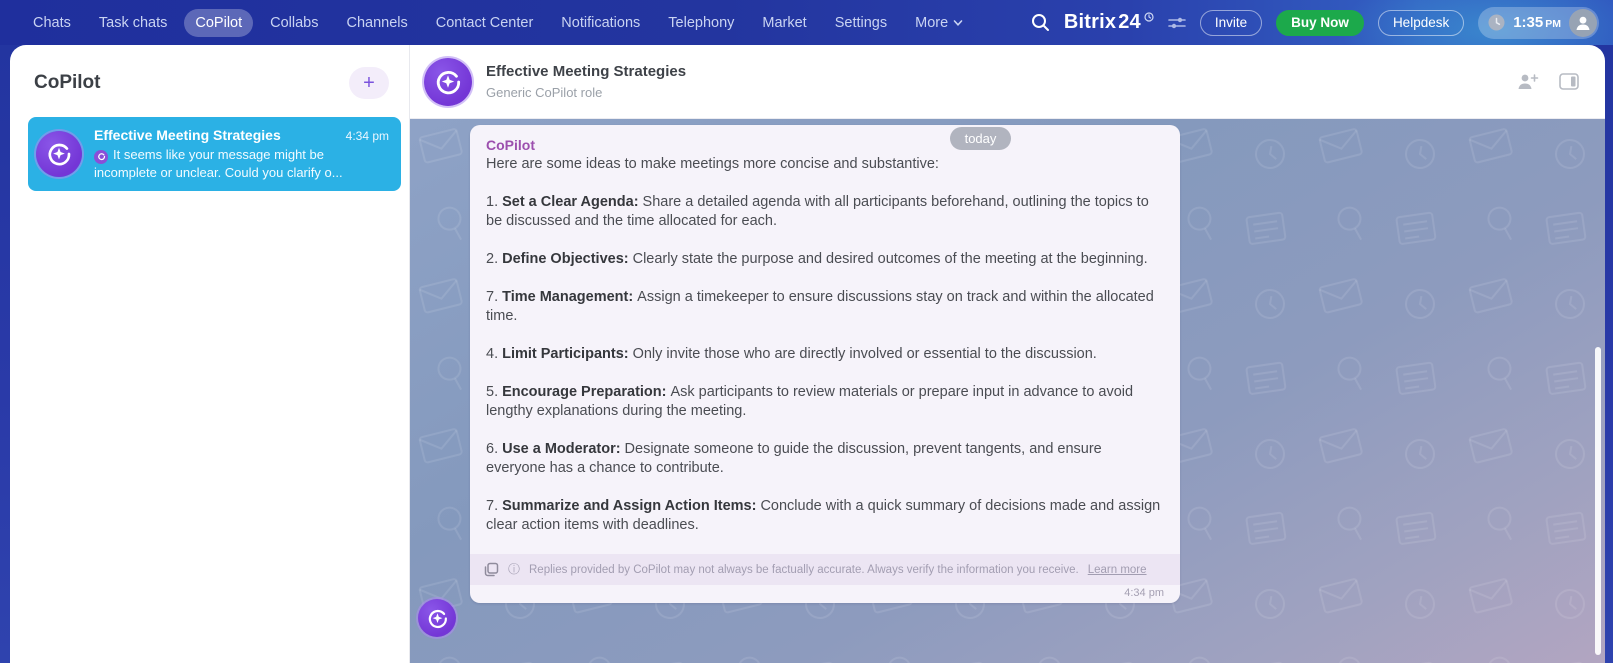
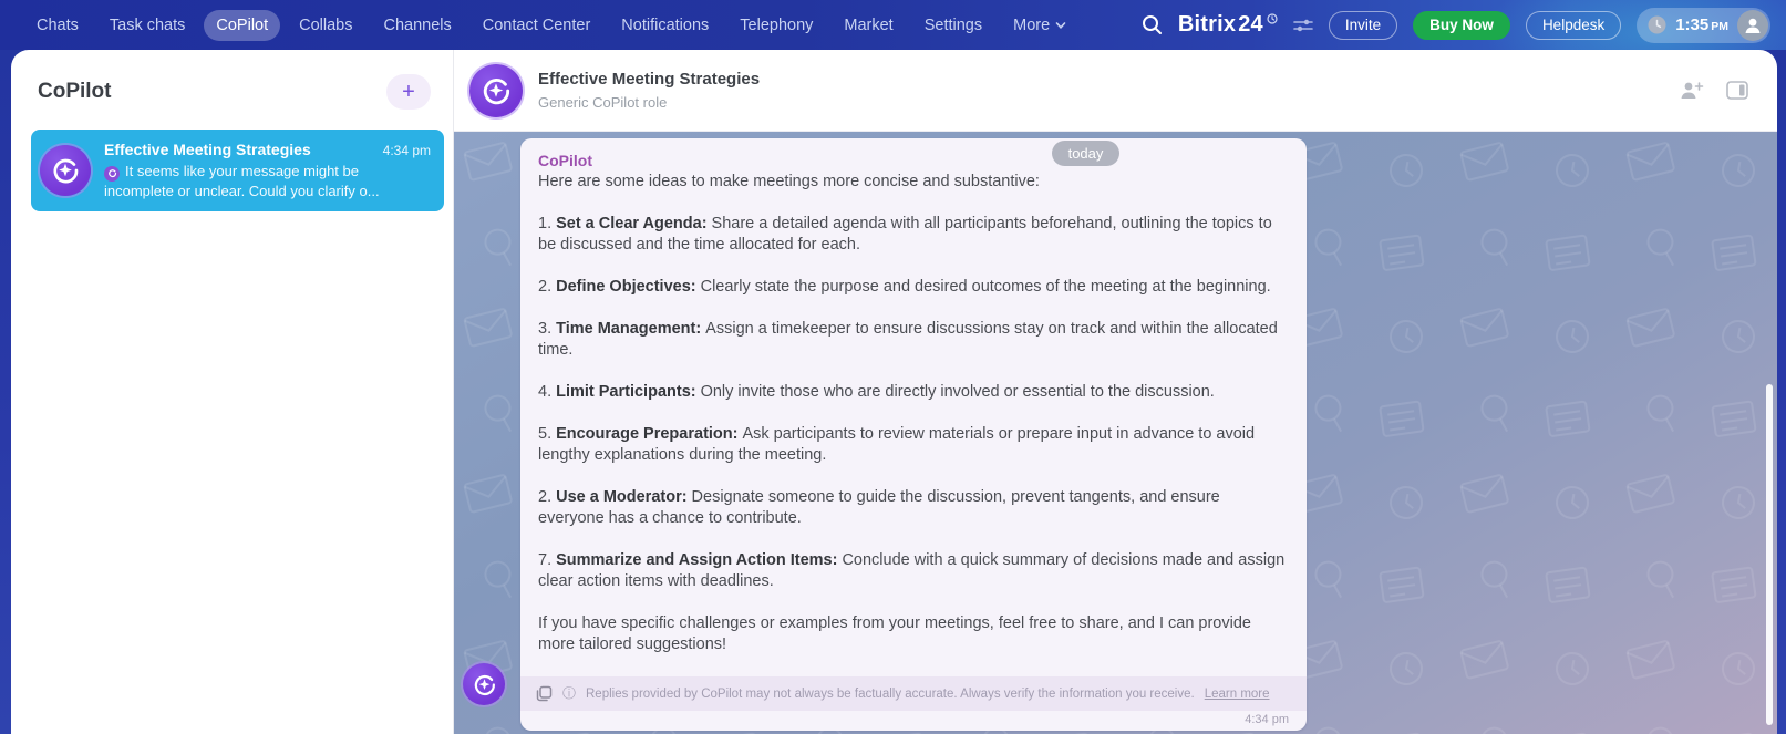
  Chats
  Task chats
  CoPilot
  Collabs
  Channels
  Contact Center
  Notifications
  Telephony
  Market
  Settings
  More
  Bitrix
  24
  Invite
  Buy Now
  Helpdesk
  1:35 PM
  CoPilot
  +
  Effective Meeting Strategies
  4:34 pm
  It seems like your message might be incomplete or unclear. Could you clarify o...
  Effective Meeting Strategies
  Generic CoPilot role
  today
  CoPilot
  Here are some ideas to make meetings more concise and substantive:
  1. Set a Clear Agenda: Share a detailed agenda with all participants beforehand, outlining the topics to be discussed and the time allocated for each.
  2. Define Objectives: Clearly state the purpose and desired outcomes of the meeting at the beginning.
- 7. Time Management: Assign a timekeeper to ensure discussions stay on track and within the allocated time.
+ 3. Time Management: Assign a timekeeper to ensure discussions stay on track and within the allocated time.
  4. Limit Participants: Only invite those who are directly involved or essential to the discussion.
  5. Encourage Preparation: Ask participants to review materials or prepare input in advance to avoid lengthy explanations during the meeting.
- 6. Use a Moderator: Designate someone to guide the discussion, prevent tangents, and ensure everyone has a chance to contribute.
+ 2. Use a Moderator: Designate someone to guide the discussion, prevent tangents, and ensure everyone has a chance to contribute.
  7. Summarize and Assign Action Items: Conclude with a quick summary of decisions made and assign clear action items with deadlines.
+ If you have specific challenges or examples from your meetings, feel free to share, and I can provide more tailored suggestions!
  ⓘ
  Replies provided by CoPilot may not always be factually accurate. Always verify the information you receive.
  Learn more
  4:34 pm
